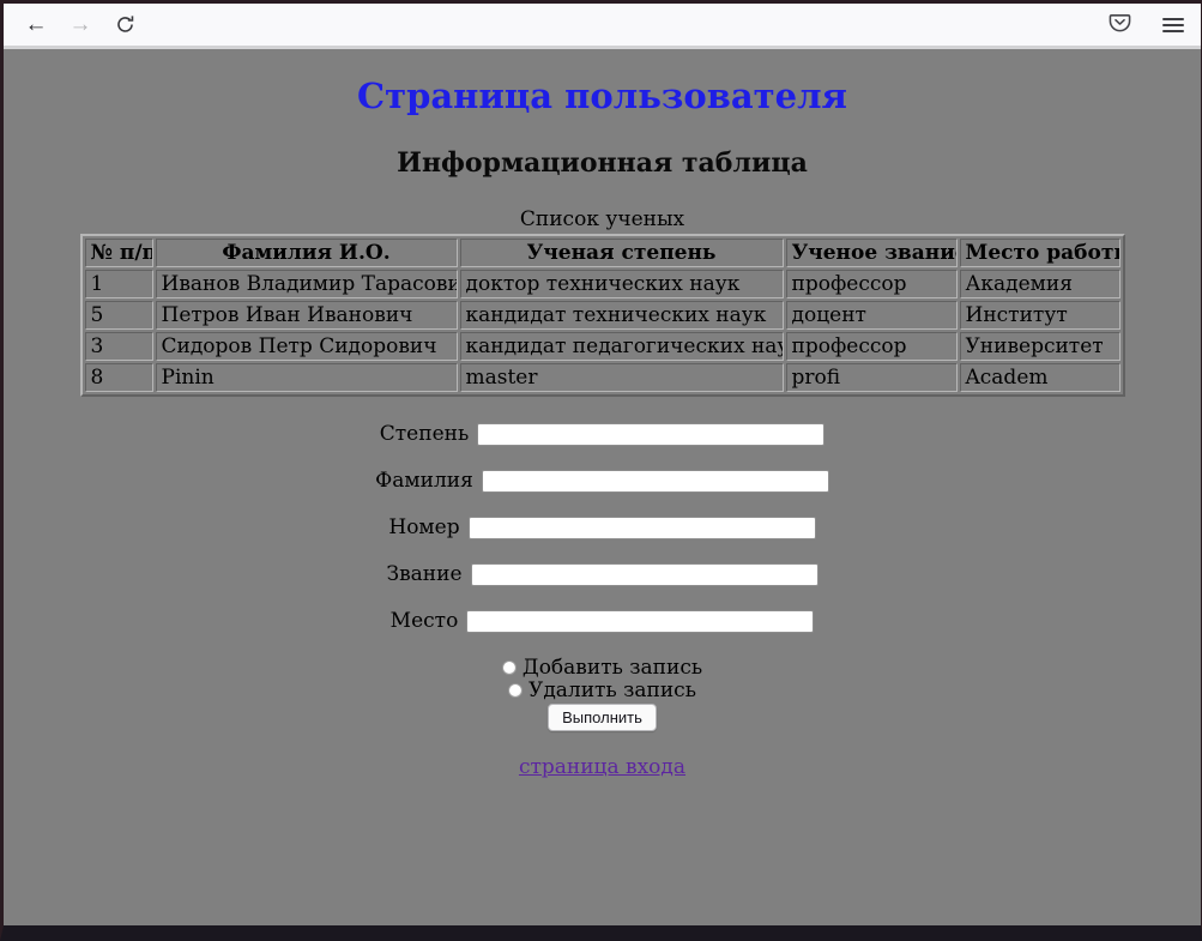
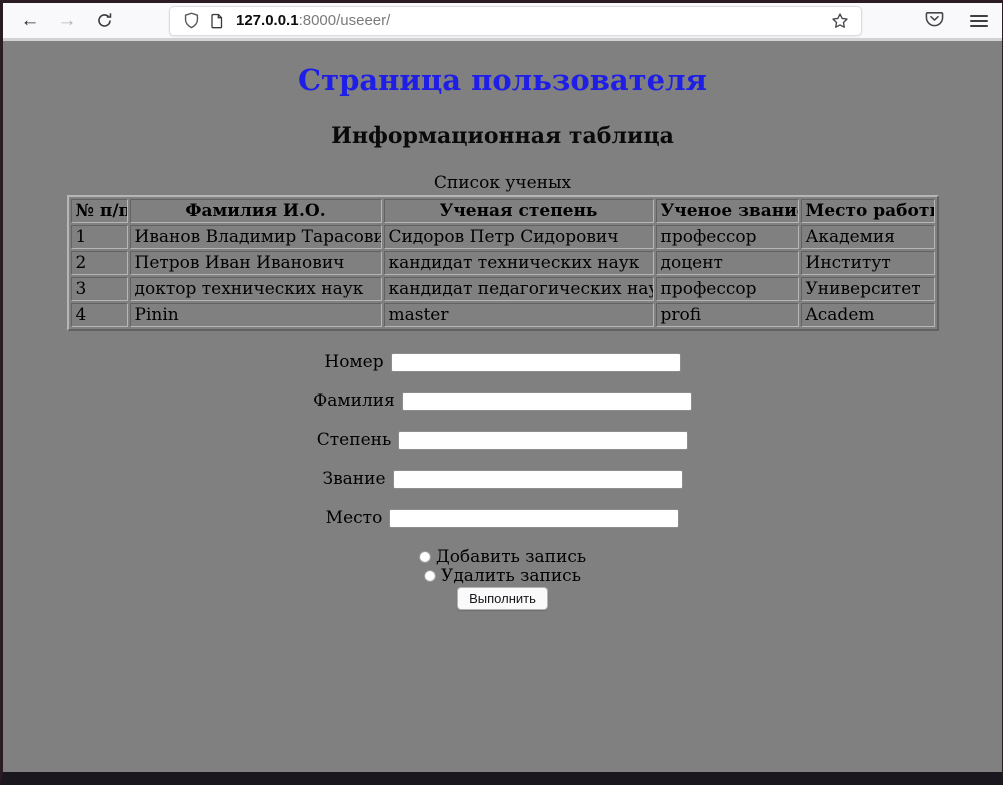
  ←
  →
+ 127.0.0.1:8000/useeer/
  Страница пользователя
  Информационная таблица
  Список ученых
  № п/п	Фамилия И.О.	Ученая степень	Ученое звани	Место работ
- 1	Иванов Владимир Тарасови	доктор технических наук	профессор	Академия
+ 1	Иванов Владимир Тарасови	Сидоров Петр Сидорович	профессор	Академия
- 5	Петров Иван Иванович	кандидат технических наук	доцент	Институт
+ 2	Петров Иван Иванович	кандидат технических наук	доцент	Институт
- 3	Сидоров Петр Сидорович	кандидат педагогических нау	профессор	Университет
+ 3	доктор технических наук	кандидат педагогических нау	профессор	Университет
- 8	Pinin	master	profi	Academ
+ 4	Pinin	master	profi	Academ
- Степень
+ Номер
  Фамилия
- Номер
+ Степень
  Звание
  Место
  Добавить запись
  Удалить запись
  Выполнить
- страница входа
